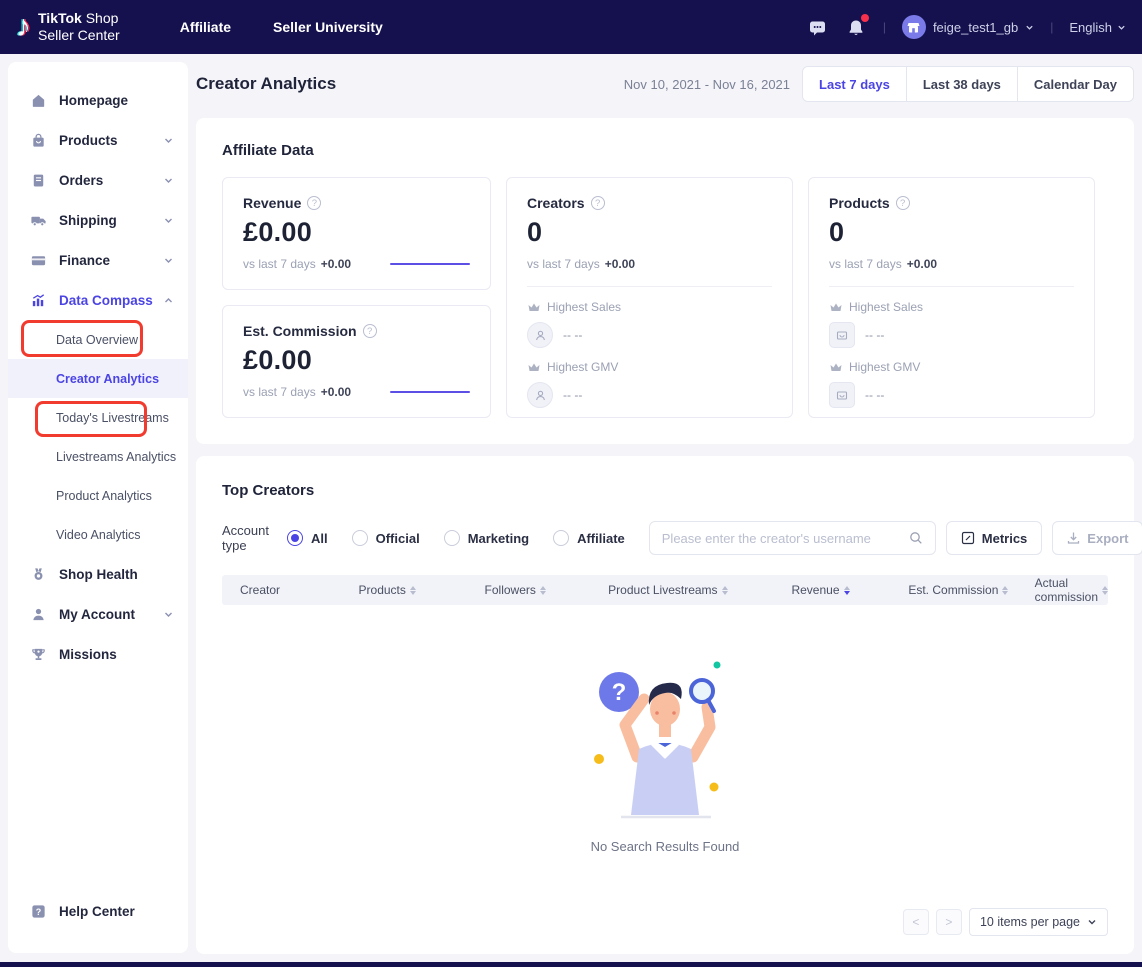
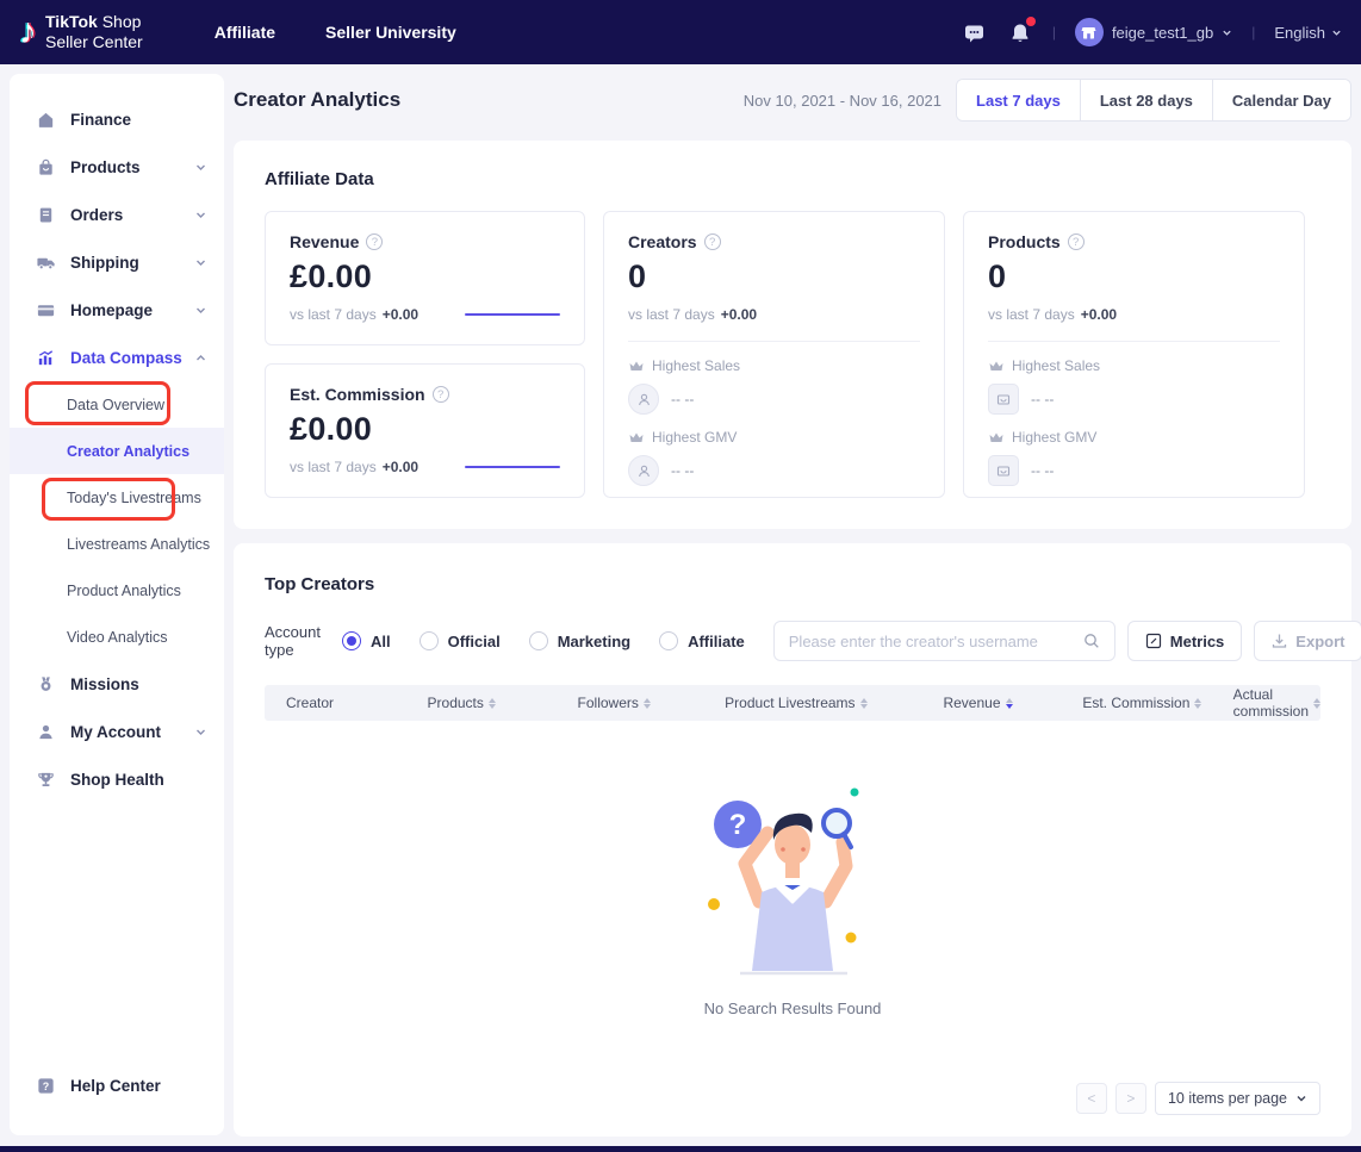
  ♪
  TikTok Shop
  Seller Center
  Affiliate
  Seller University
  |
  feige_test1_gb
  |
  English
- Homepage
+ Finance
  Products
  Orders
  Shipping
- Finance
+ Homepage
  Data Compass
  Data Overview
  Creator Analytics
  Today's Livestreams
  Livestreams Analytics
  Product Analytics
  Video Analytics
- Shop Health
+ Missions
  My Account
- Missions
+ Shop Health
  ?
  Help Center
  Creator Analytics
  Nov 10, 2021 - Nov 16, 2021
  Last 7 days
- Last 38 days
+ Last 28 days
  Calendar Day
  Affiliate Data
  Revenue
  ?
  £0.00
  vs last 7 days
  +0.00
  Est. Commission
  ?
  £0.00
  vs last 7 days
  +0.00
  Creators
  ?
  0
  vs last 7 days
  +0.00
  Highest Sales
  -- --
  Highest GMV
  -- --
  Products
  ?
  0
  vs last 7 days
  +0.00
  Highest Sales
  -- --
  Highest GMV
  -- --
  Top Creators
  Account type
  All
  Official
  Marketing
  Affiliate
  Please enter the creator's username
  Metrics
  Export
  Creator
  Products
  Followers
  Product Livestreams
  Revenue
  Est. Commission
  Actual commission
  ?
  No Search Results Found
  <
  >
  10 items per page
